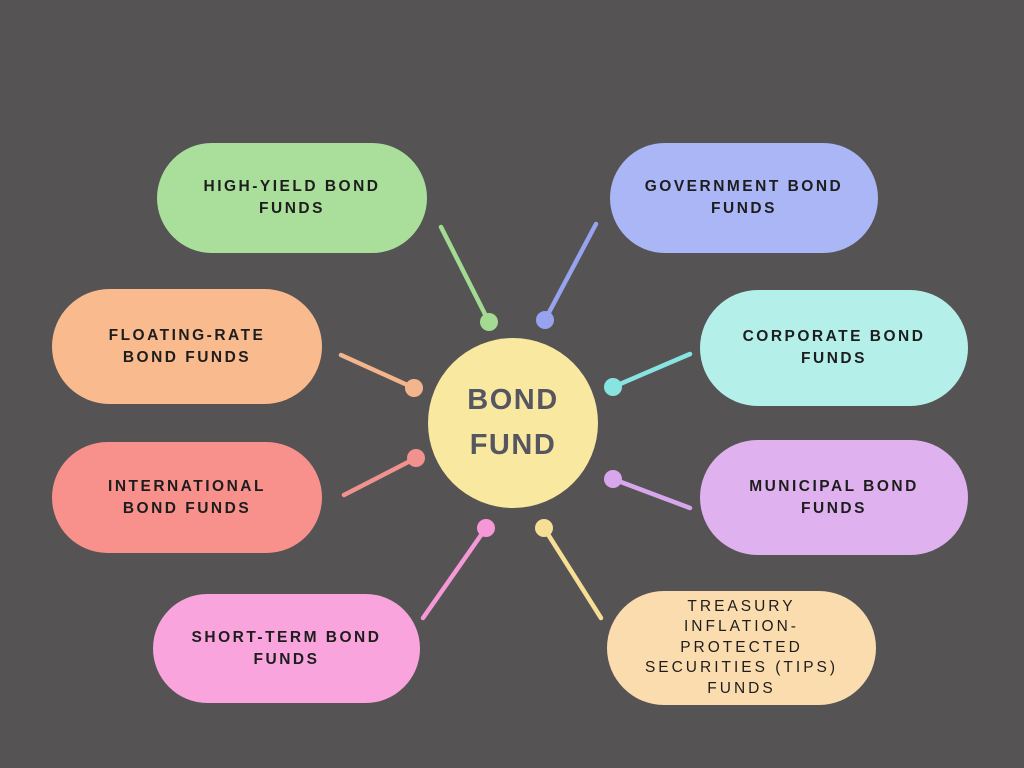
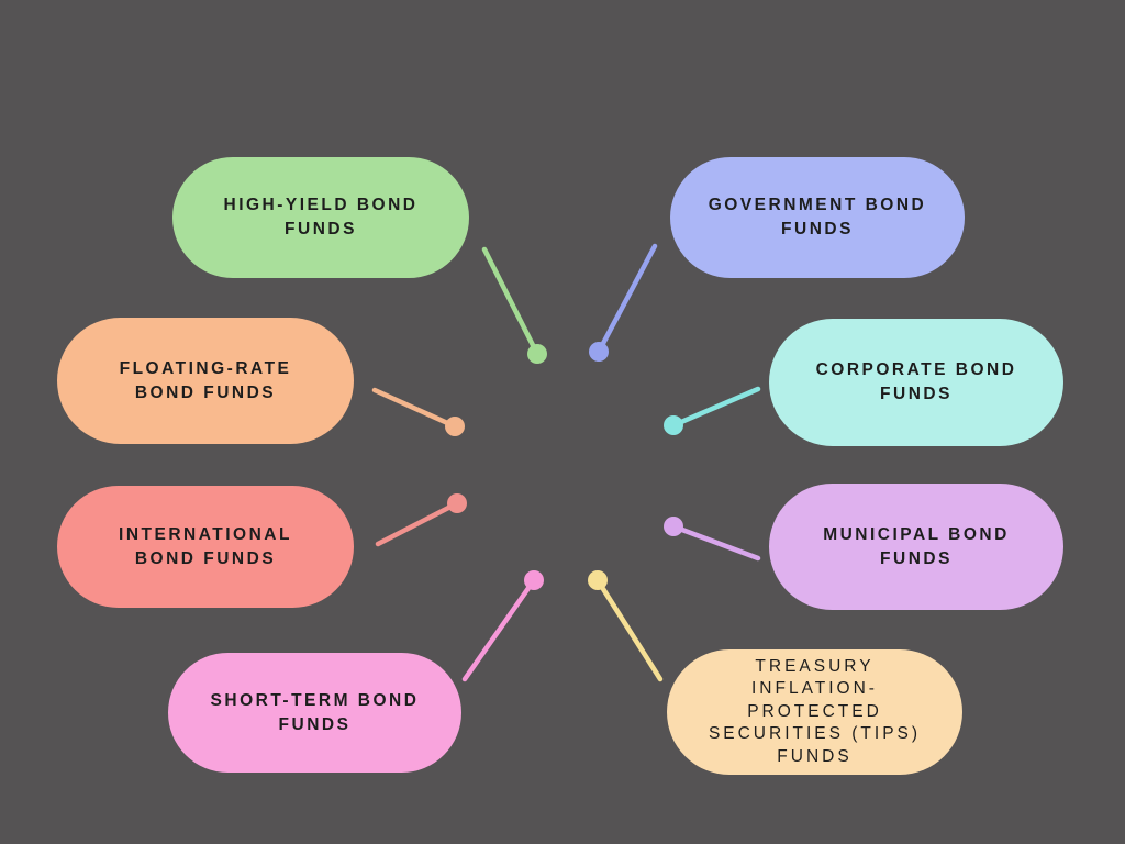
  HIGH-YIELD BOND
  FUNDS
  GOVERNMENT BOND
  FUNDS
  FLOATING-RATE
  BOND FUNDS
  CORPORATE BOND
  FUNDS
  INTERNATIONAL
  BOND FUNDS
  MUNICIPAL BOND
  FUNDS
  SHORT-TERM BOND
  FUNDS
  TREASURY
  INFLATION-
  PROTECTED
  SECURITIES (TIPS)
  FUNDS
- BOND
- FUND
